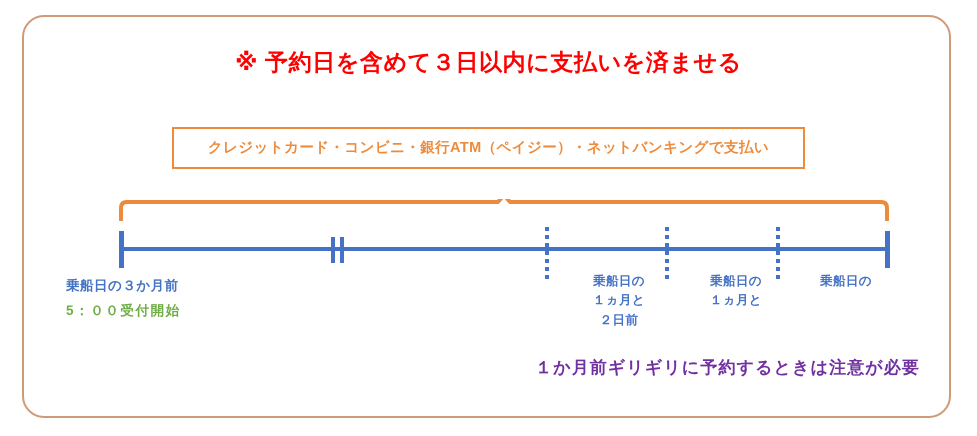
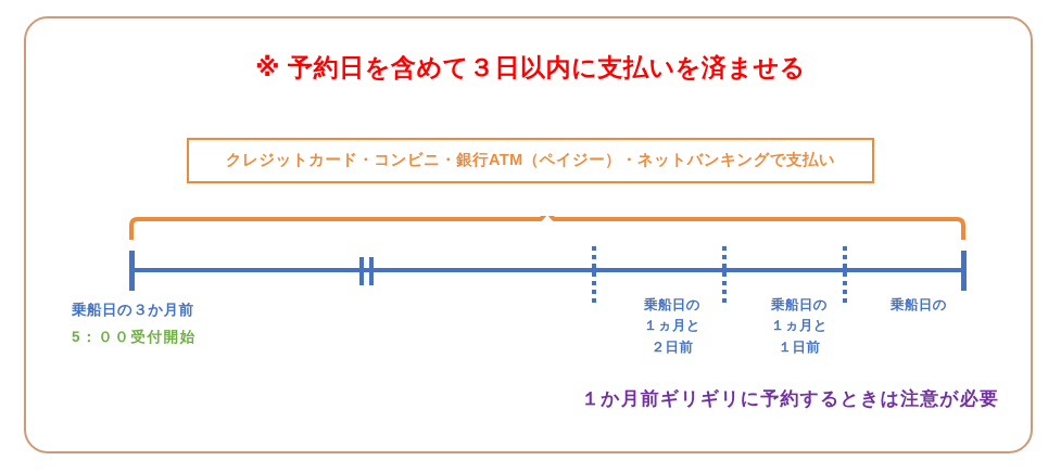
  ※ 予約日を含めて３日以内に支払いを済ませる
  クレジットカード・コンビニ・銀行ATM（ペイジー）・ネットバンキングで支払い
  乗船日の３か月前
  5：００受付開始
  乗船日の
  １ヵ月と
  ２日前
  乗船日の
  １ヵ月と
+ １日前
  乗船日の
  １か月前ギリギリに予約するときは注意が必要
